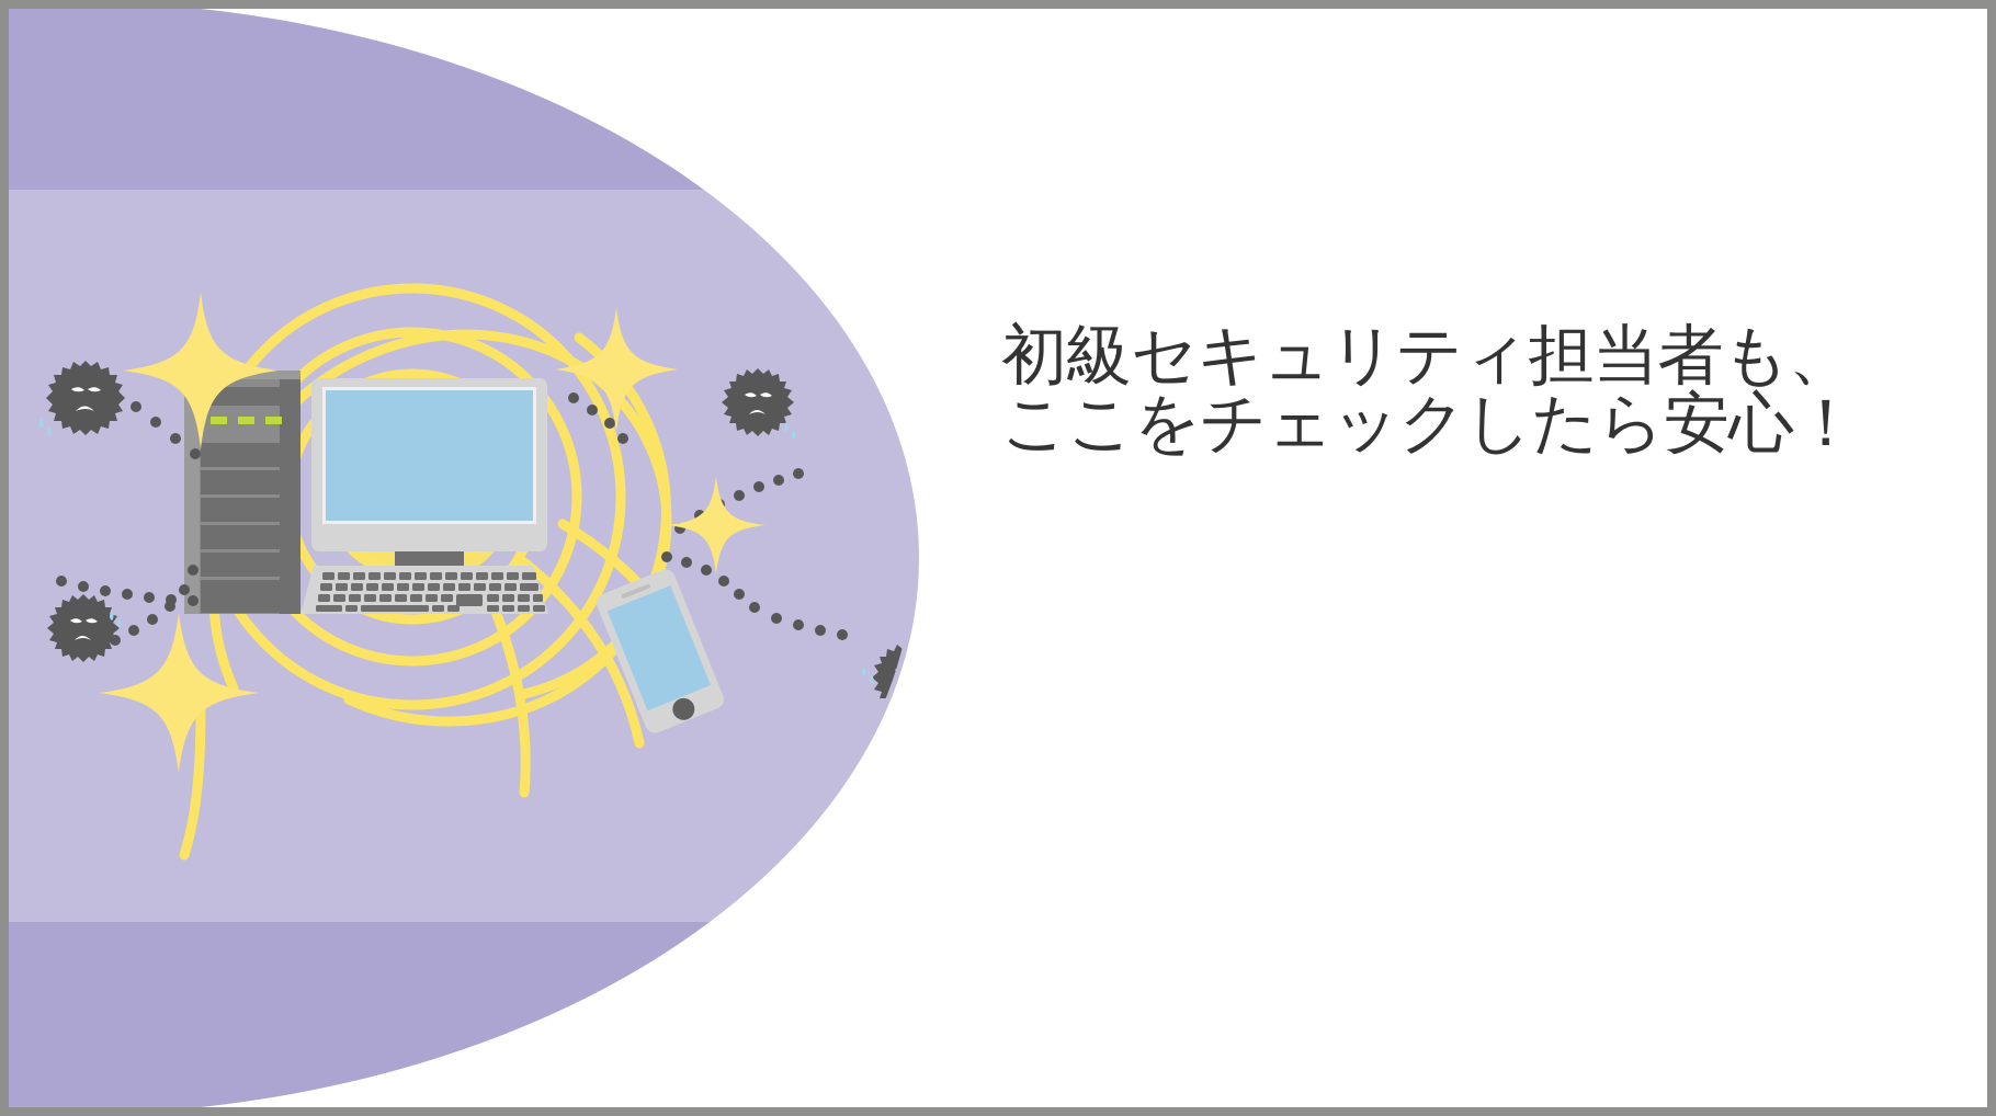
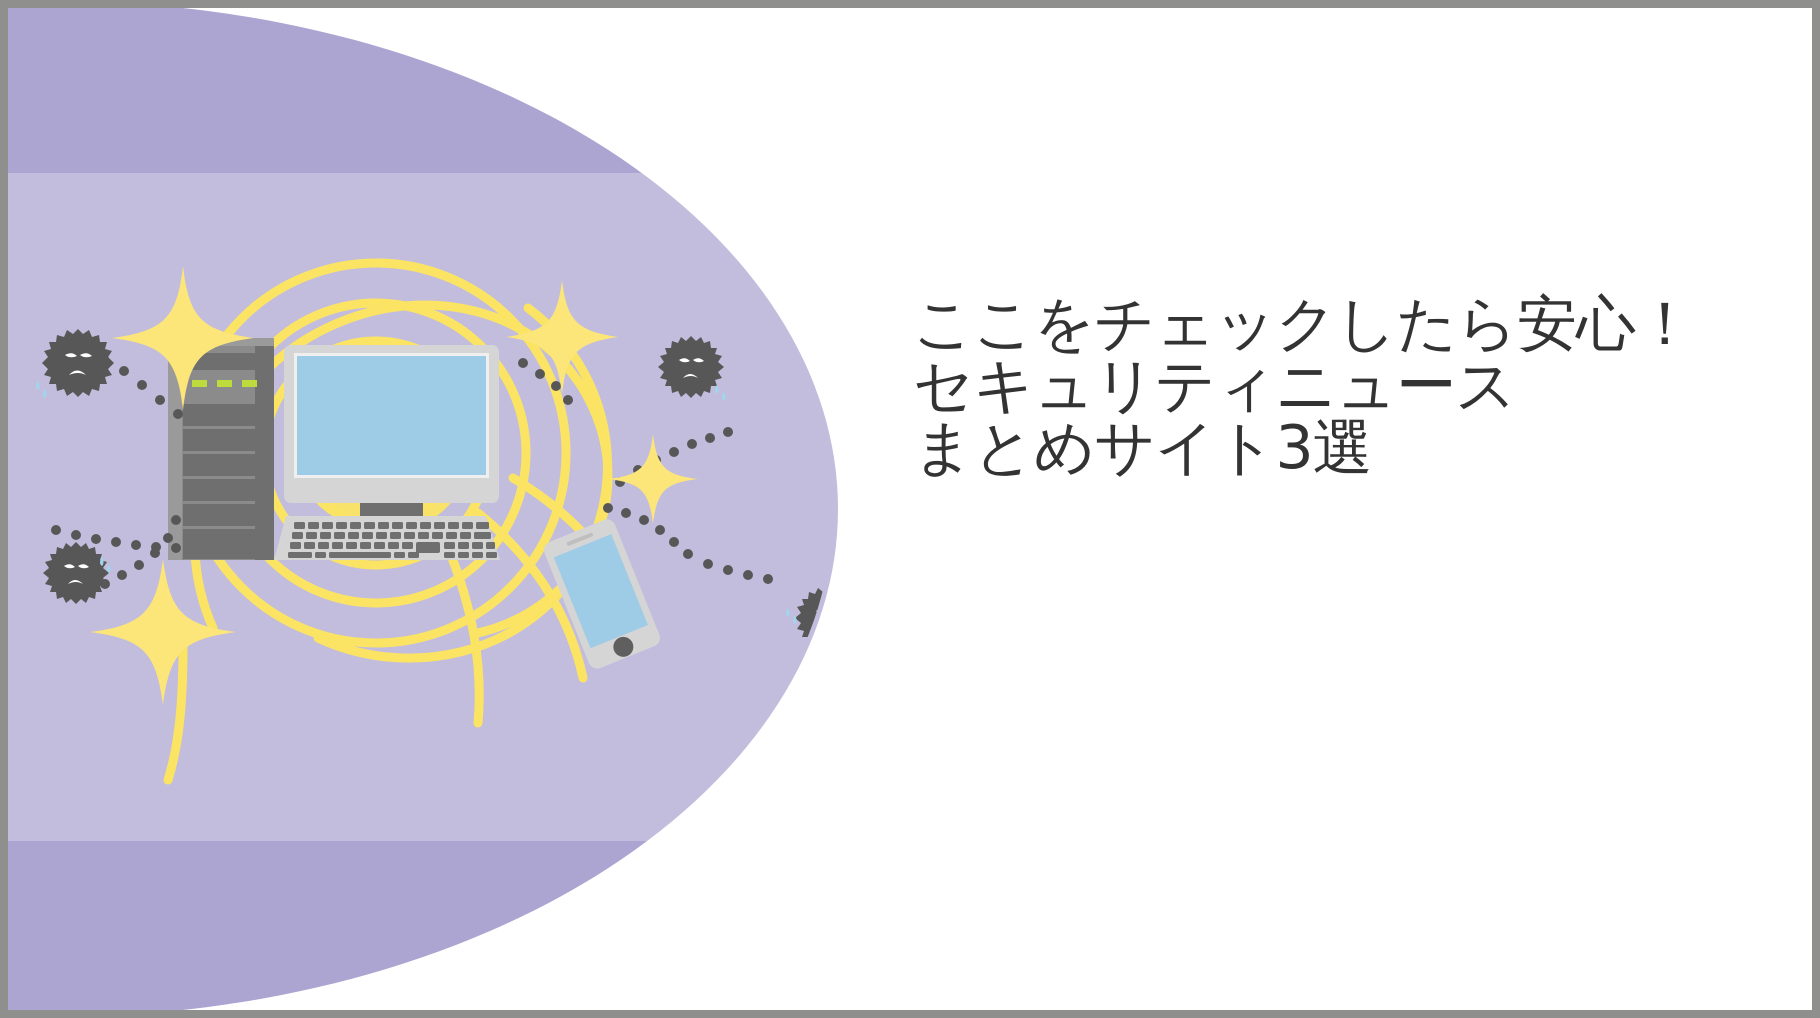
- 初級セキュリティ担当者も、
  ここをチェックしたら安心！
+ セキュリティニュース
+ まとめサイト3選
